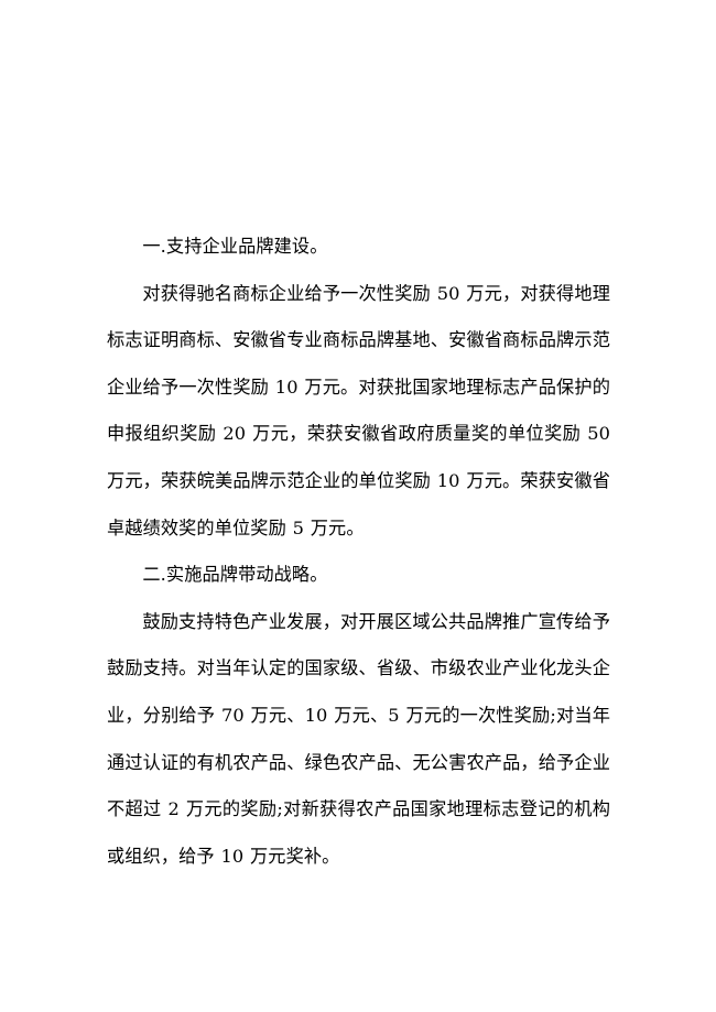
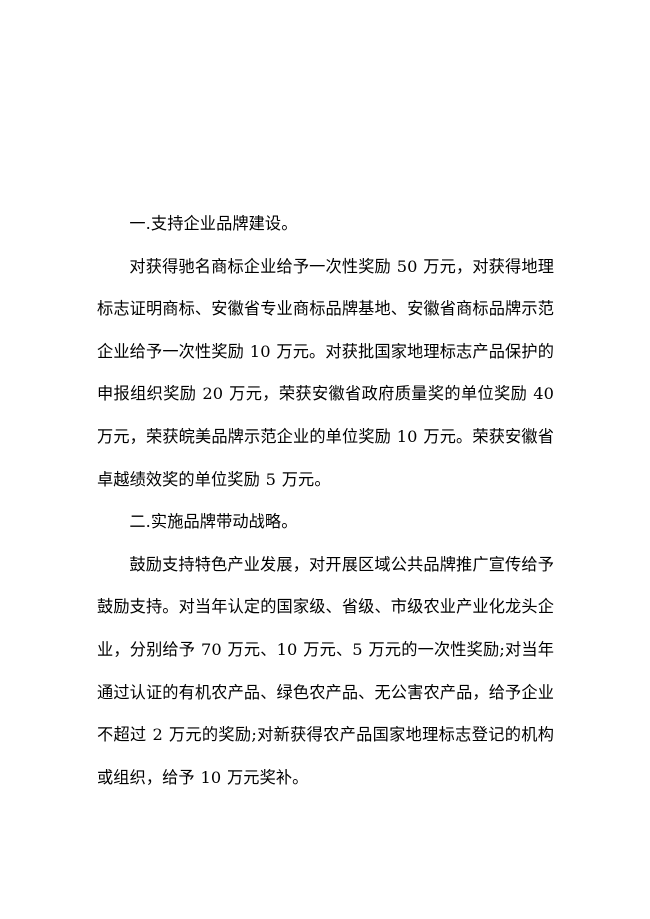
  一.支持企业品牌建设。
- 对获得驰名商标企业给予一次性奖励 50 万元，对获得地理标志证明商标、安徽省专业商标品牌基地、安徽省商标品牌示范企业给予一次性奖励 10 万元。对获批国家地理标志产品保护的申报组织奖励 20 万元，荣获安徽省政府质量奖的单位奖励 50 万元，荣获皖美品牌示范企业的单位奖励 10 万元。荣获安徽省卓越绩效奖的单位奖励 5 万元。
+ 对获得驰名商标企业给予一次性奖励 50 万元，对获得地理标志证明商标、安徽省专业商标品牌基地、安徽省商标品牌示范企业给予一次性奖励 10 万元。对获批国家地理标志产品保护的申报组织奖励 20 万元，荣获安徽省政府质量奖的单位奖励 40 万元，荣获皖美品牌示范企业的单位奖励 10 万元。荣获安徽省卓越绩效奖的单位奖励 5 万元。
  二.实施品牌带动战略。
  鼓励支持特色产业发展，对开展区域公共品牌推广宣传给予鼓励支持。对当年认定的国家级、省级、市级农业产业化龙头企业，分别给予 70 万元、10 万元、5 万元的一次性奖励;对当年通过认证的有机农产品、绿色农产品、无公害农产品，给予企业不超过 2 万元的奖励;对新获得农产品国家地理标志登记的机构或组织，给予 10 万元奖补。
